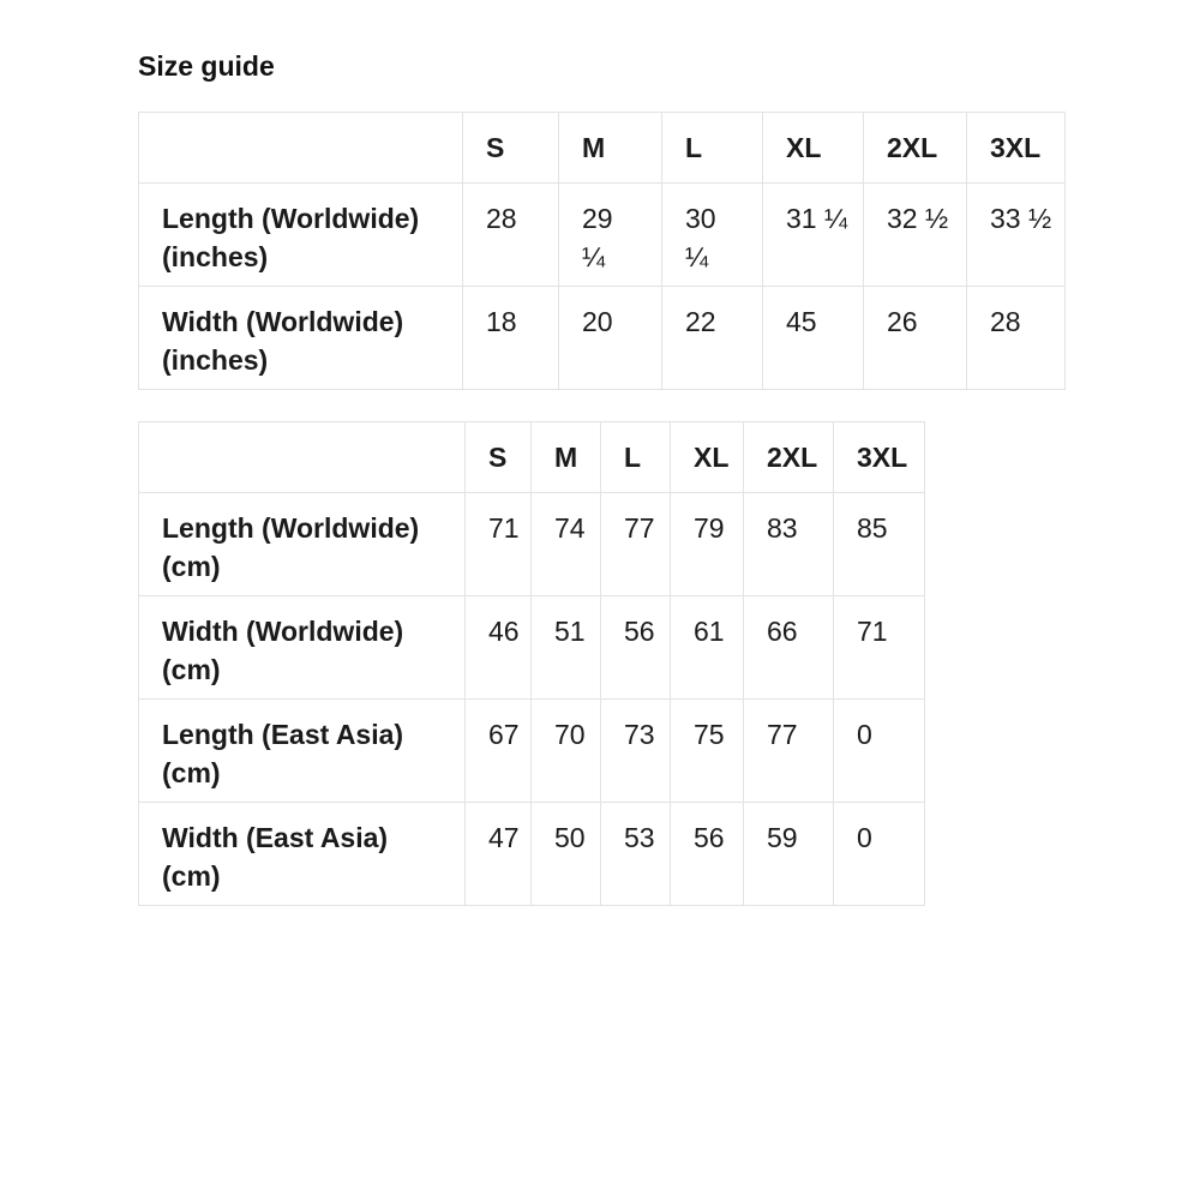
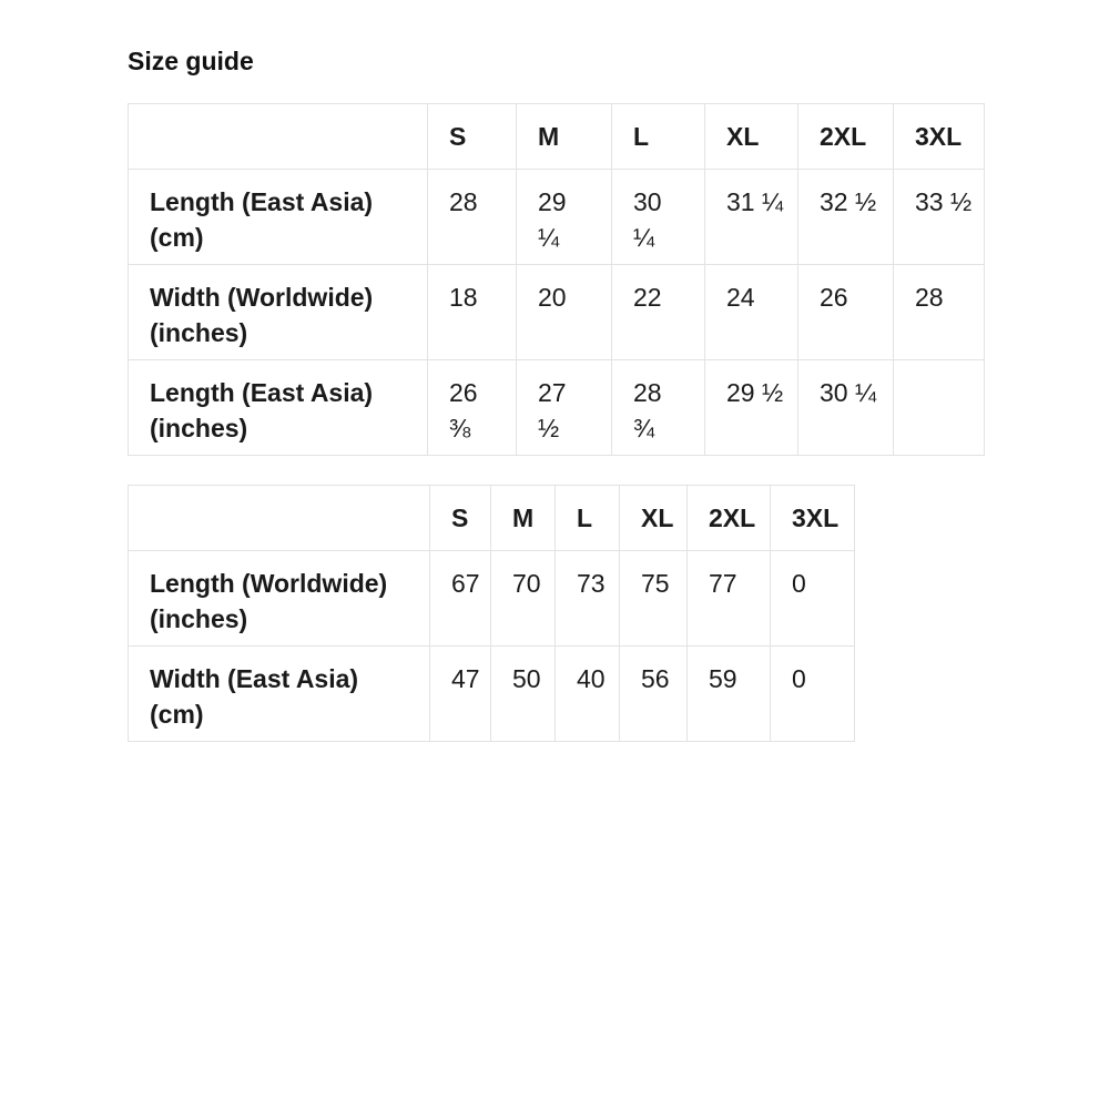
  Size guide
  	S	M	L	XL	2XL	3XL
- Length (Worldwide) (inches)	28	29 ¼	30 ¼	31 ¼	32 ½	33 ½
+ Length (East Asia) (cm)	28	29 ¼	30 ¼	31 ¼	32 ½	33 ½
- Width (Worldwide) (inches)	18	20	22	45	26	28
+ Width (Worldwide) (inches)	18	20	22	24	26	28
+ Length (East Asia) (inches)	26 ⅜	27 ½	28 ¾	29 ½	30 ¼
  	S	M	L	XL	2XL	3XL
- Length (Worldwide) (cm)	71	74	77	79	83	85
- Width (Worldwide) (cm)	46	51	56	61	66	71
- Length (East Asia) (cm)	67	70	73	75	77	0
+ Length (Worldwide) (inches)	67	70	73	75	77	0
- Width (East Asia) (cm)	47	50	53	56	59	0
+ Width (East Asia) (cm)	47	50	40	56	59	0
